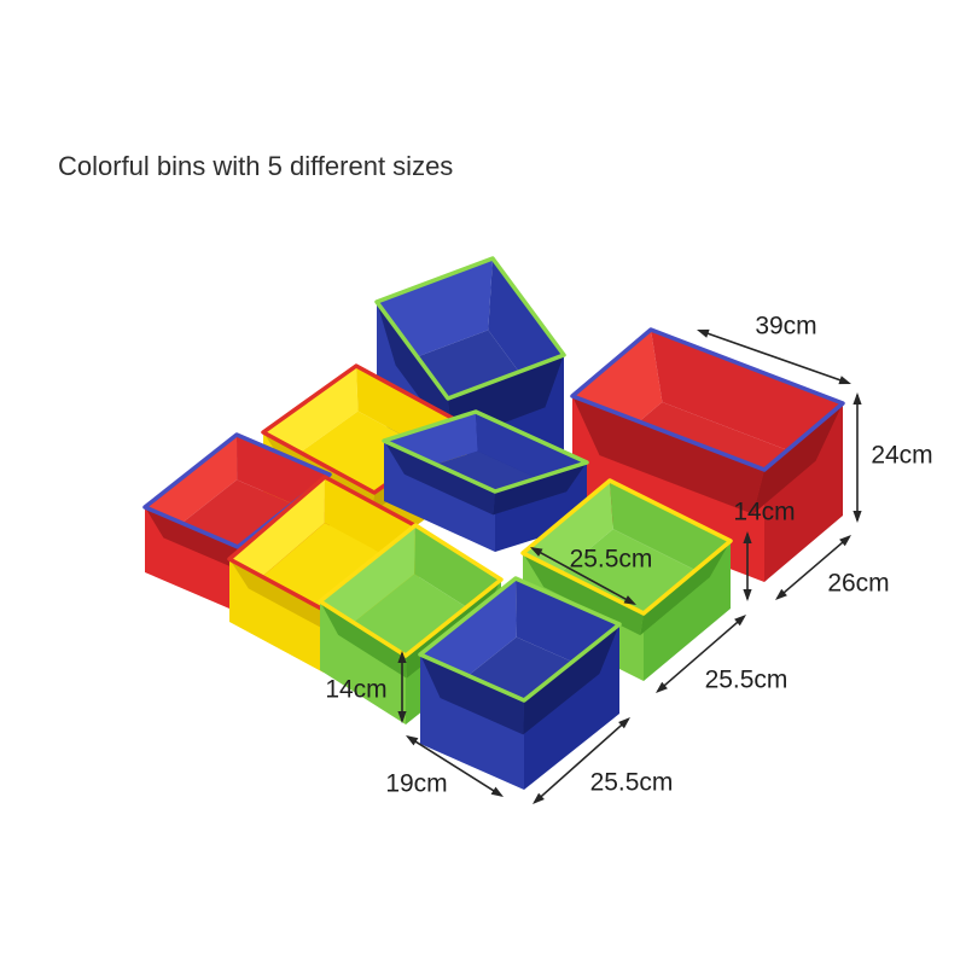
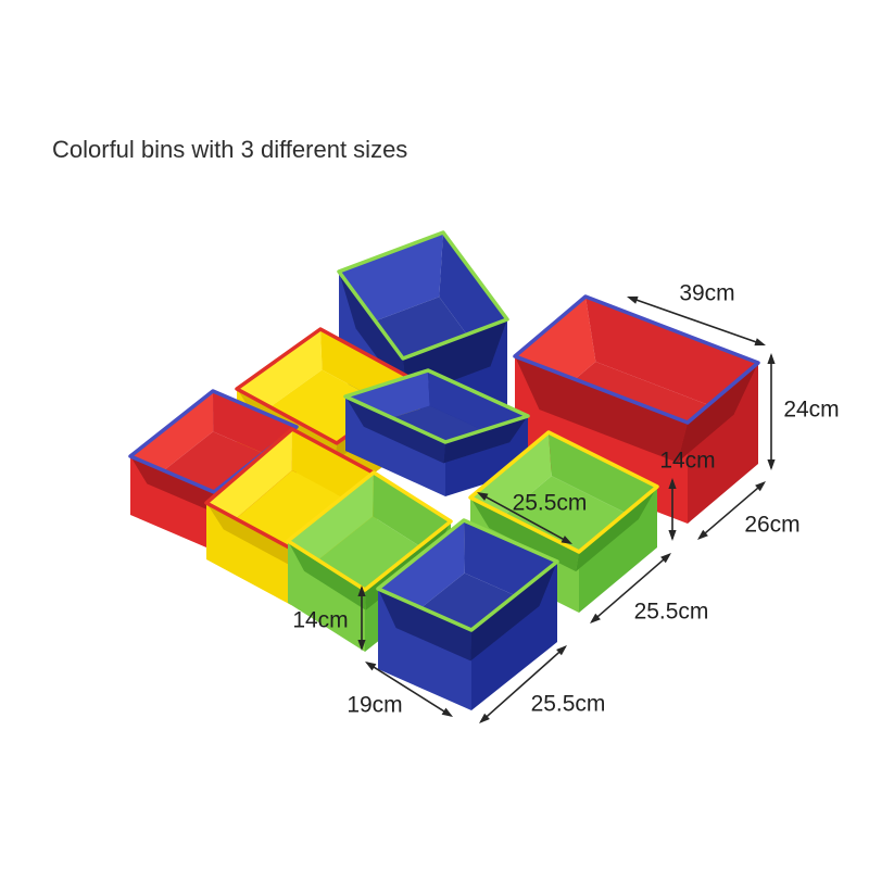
- Colorful bins with 5 different sizes
+ Colorful bins with 3 different sizes
  39cm
  24cm
  14cm
  26cm
  25.5cm
  25.5cm
  14cm
  19cm
  25.5cm
